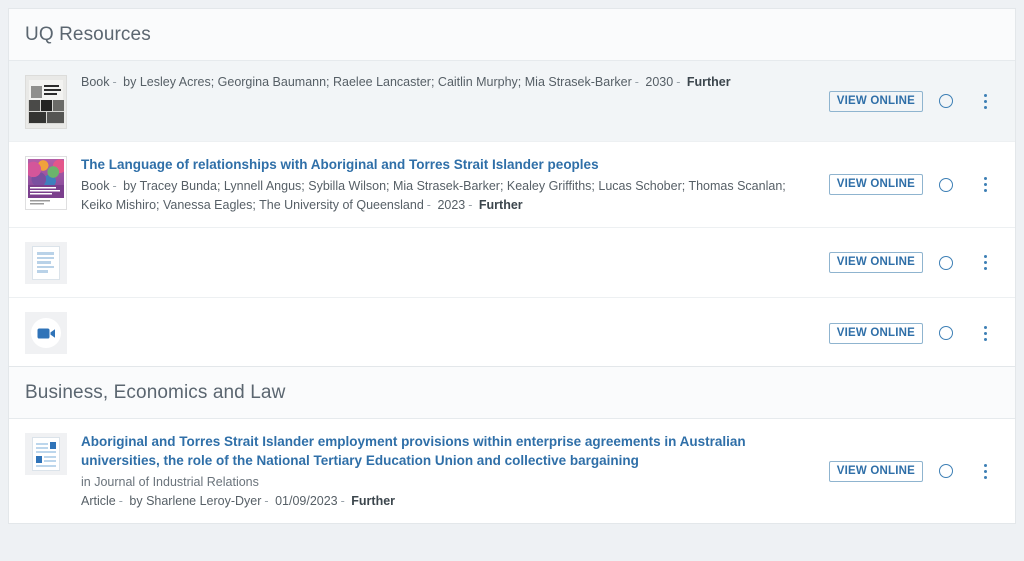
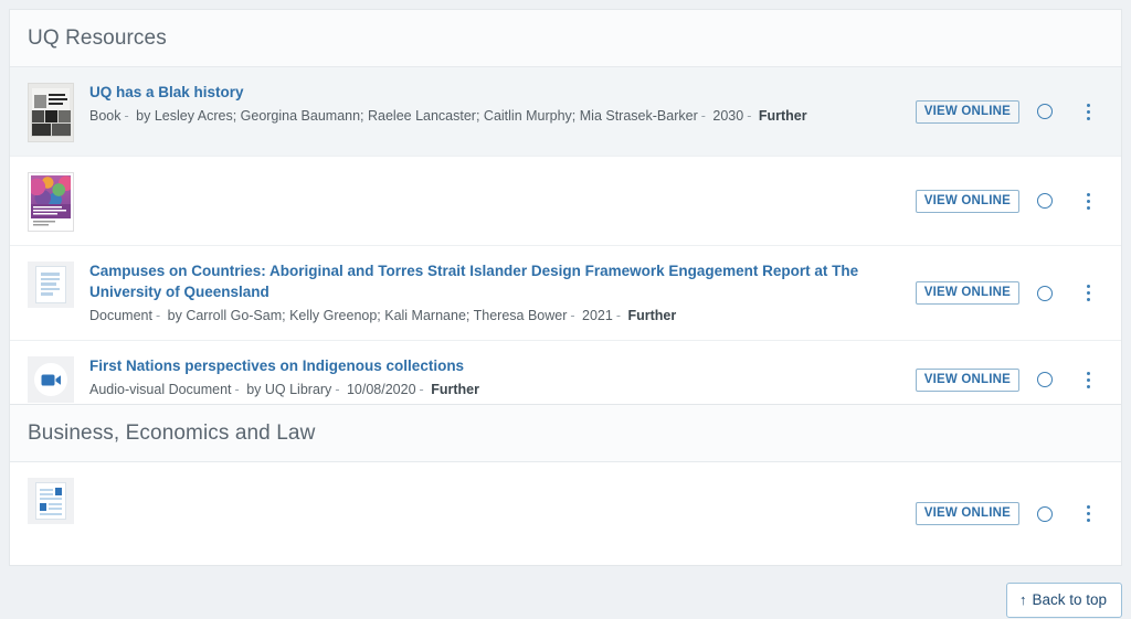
  UQ Resources
+ UQ has a Blak history
  Book - by Lesley Acres; Georgina Baumann; Raelee Lancaster; Caitlin Murphy; Mia Strasek-Barker - 2030 - Further
  VIEW ONLINE
- The Language of relationships with Aboriginal and Torres Strait Islander peoples
- Book - by Tracey Bunda; Lynnell Angus; Sybilla Wilson; Mia Strasek-Barker; Kealey Griffiths; Lucas Schober; Thomas Scanlan; Keiko Mishiro; Vanessa Eagles; The University of Queensland - 2023 - Further
  VIEW ONLINE
+ Campuses on Countries: Aboriginal and Torres Strait Islander Design Framework Engagement Report at The University of Queensland
+ Document - by Carroll Go-Sam; Kelly Greenop; Kali Marnane; Theresa Bower - 2021 - Further
  VIEW ONLINE
+ First Nations perspectives on Indigenous collections
+ Audio-visual Document - by UQ Library - 10/08/2020 - Further
  VIEW ONLINE
  Business, Economics and Law
- Aboriginal and Torres Strait Islander employment provisions within enterprise agreements in Australian universities, the role of the National Tertiary Education Union and collective bargaining
- in Journal of Industrial Relations
- Article - by Sharlene Leroy-Dyer - 01/09/2023 - Further
  VIEW ONLINE
+ ↑
+ Back to top
